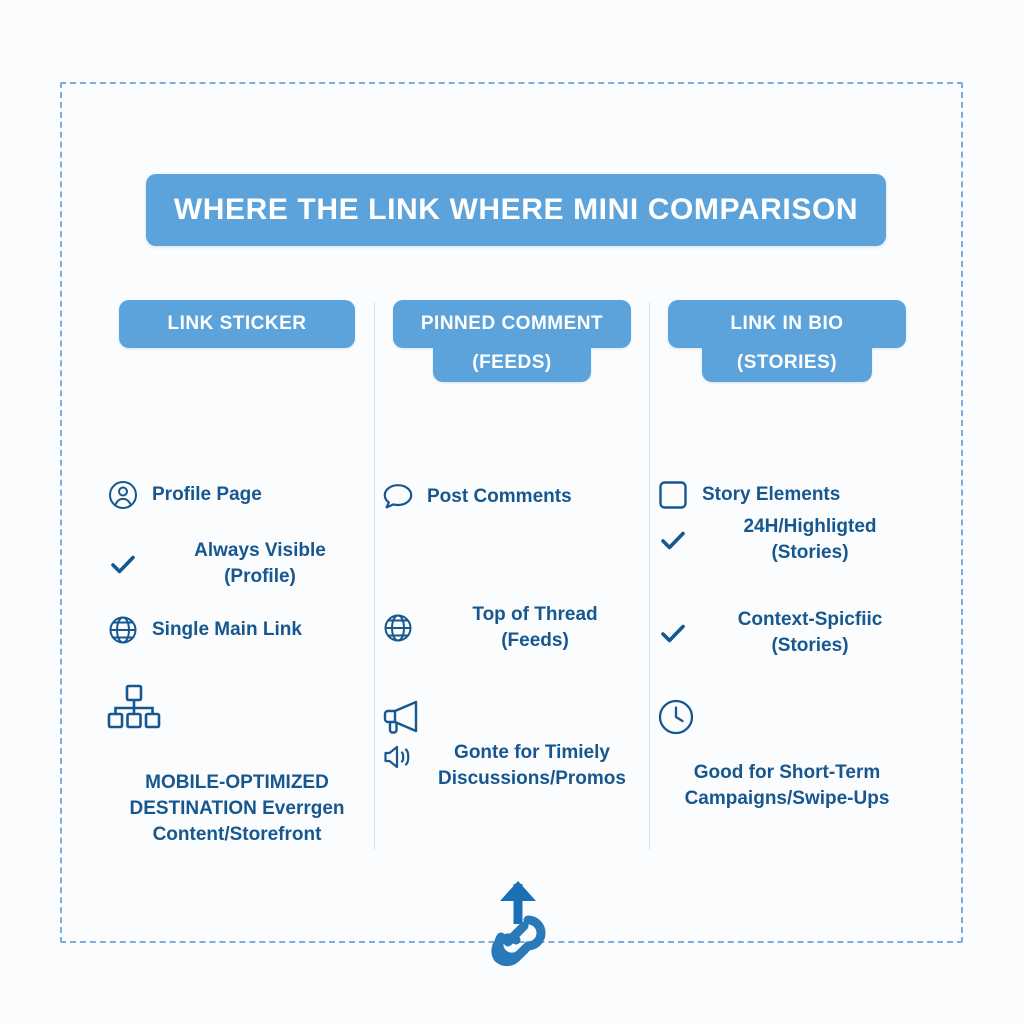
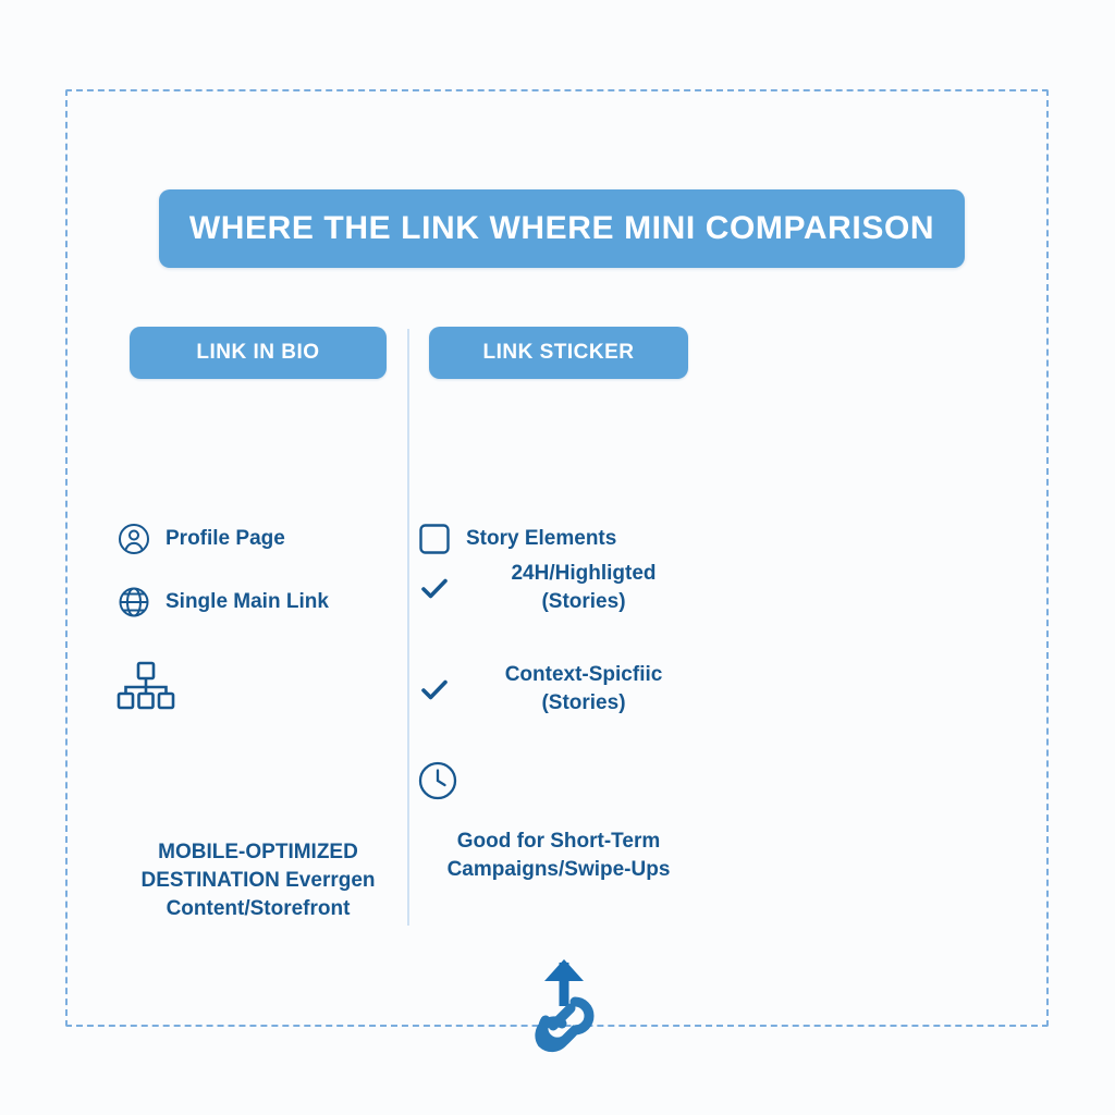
  WHERE THE LINK WHERE MINI COMPARISON
- LINK STICKER
+ LINK IN BIO
  Profile Page
- Always Visible
- (Profile)
  Single Main Link
  MOBILE-OPTIMIZED DESTINATION Everrgen Content/Storefront
- PINNED COMMENT
- (FEEDS)
- Post Comments
- Top of Thread
- (Feeds)
- Gonte for Timiely Discussions/Promos
- LINK IN BIO
+ LINK STICKER
- (STORIES)
  Story Elements
  24H/Highligted
  (Stories)
  Context-Spicfiic
  (Stories)
  Good for Short-Term Campaigns/Swipe-Ups
